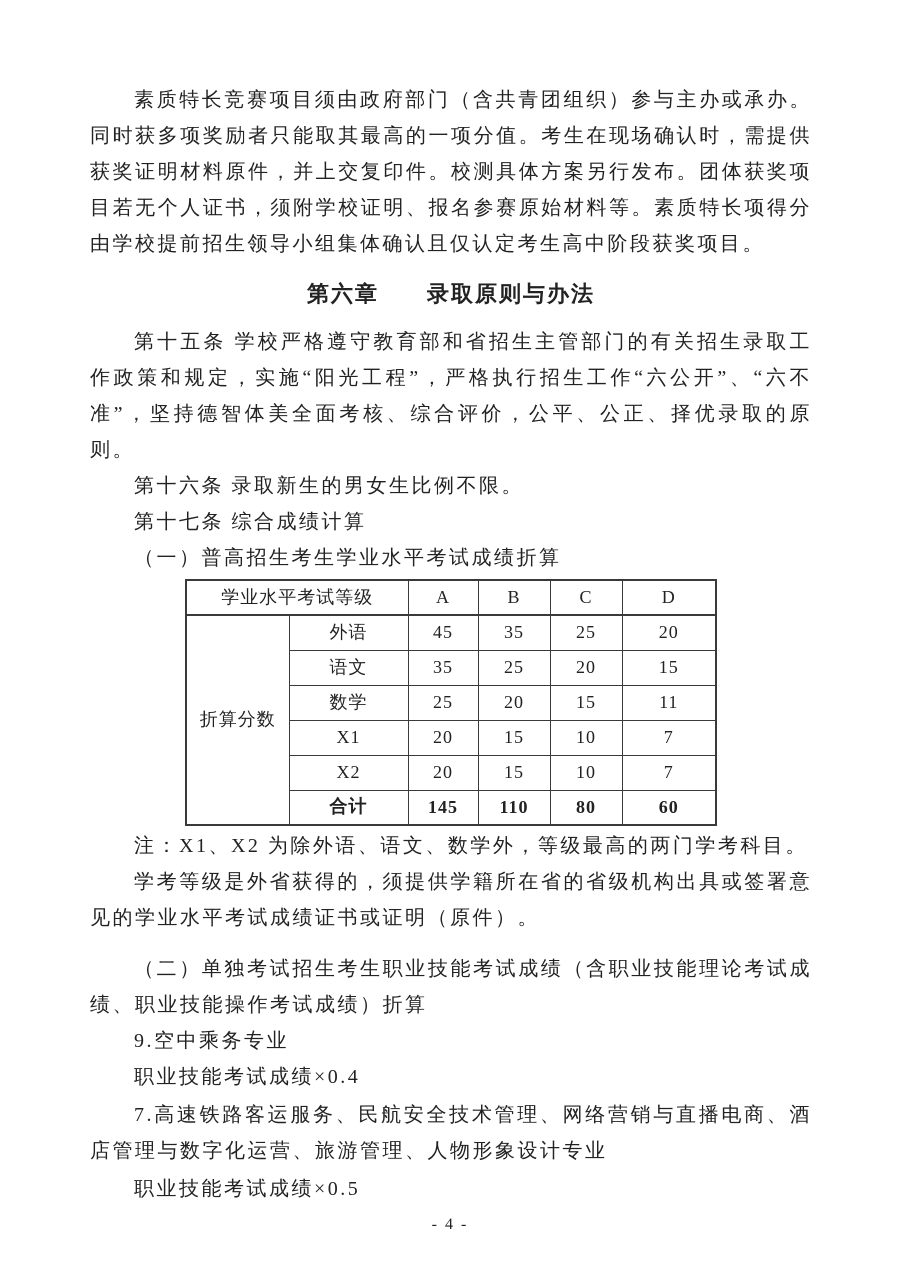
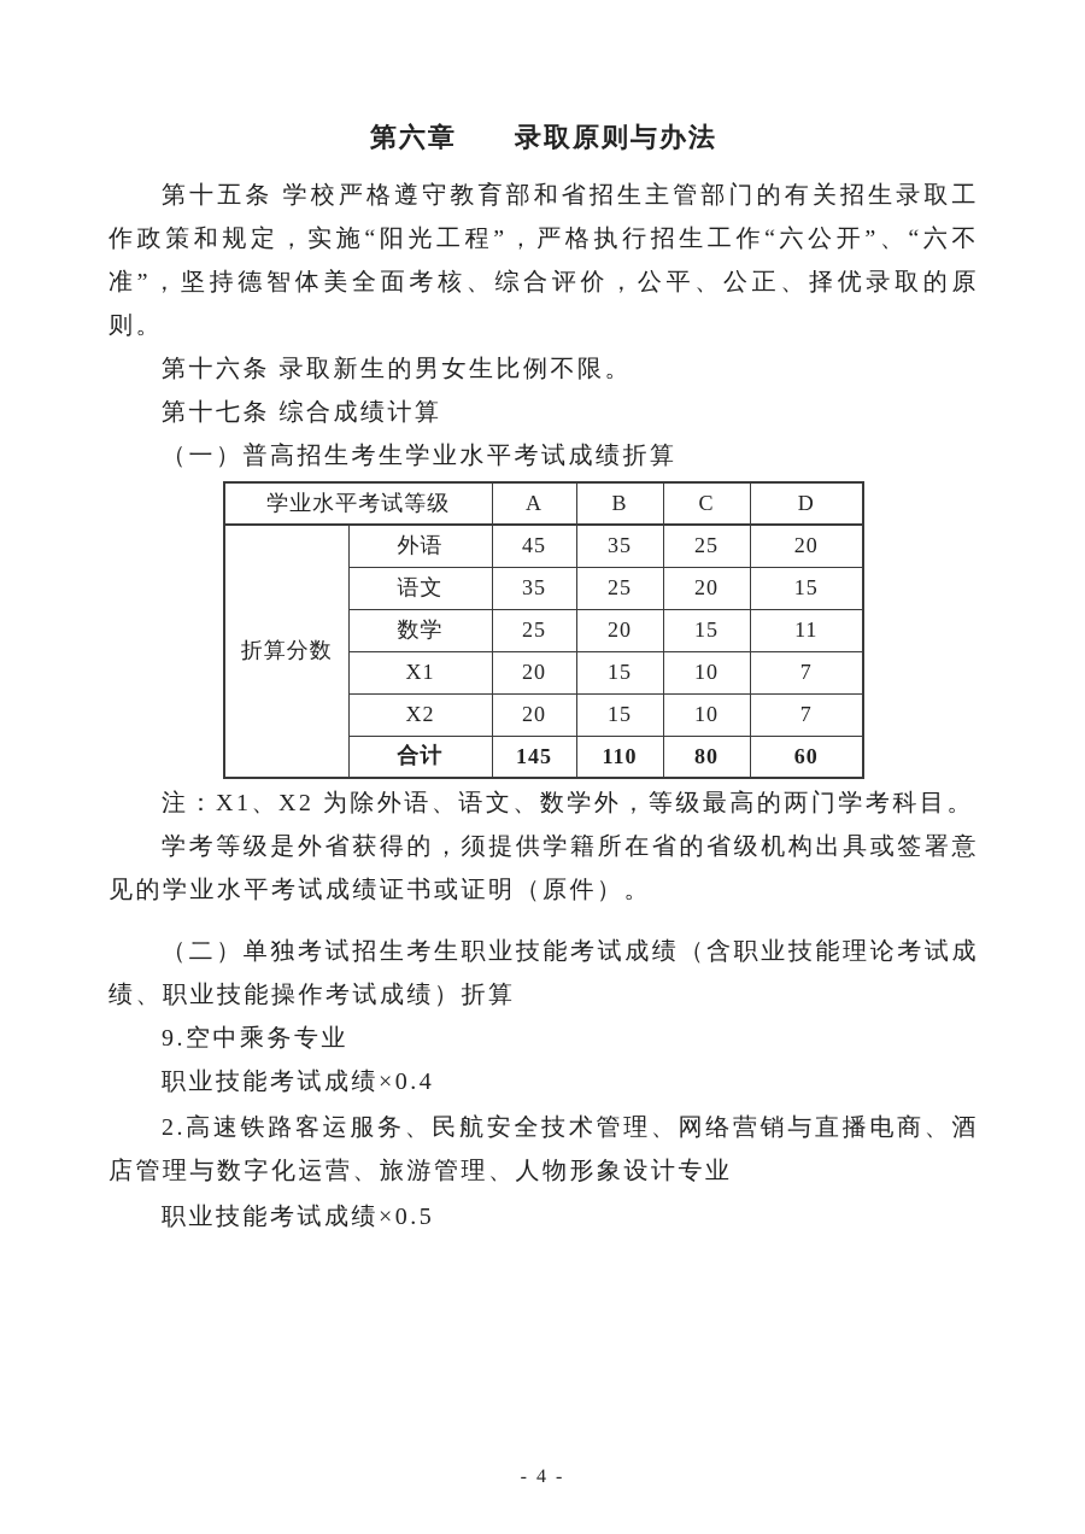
- 素质特长竞赛项目须由政府部门（含共青团组织）参与主办或承办。同时获多项奖励者只能取其最高的一项分值。考生在现场确认时，需提供获奖证明材料原件，并上交复印件。校测具体方案另行发布。团体获奖项目若无个人证书，须附学校证明、报名参赛原始材料等。素质特长项得分由学校提前招生领导小组集体确认且仅认定考生高中阶段获奖项目。
  第六章 录取原则与办法
  第十五条 学校严格遵守教育部和省招生主管部门的有关招生录取工作政策和规定，实施“阳光工程”，严格执行招生工作“六公开”、“六不准”，坚持德智体美全面考核、综合评价，公平、公正、择优录取的原则。
  第十六条 录取新生的男女生比例不限。
  第十七条 综合成绩计算
  （一）普高招生考生学业水平考试成绩折算
  学业水平考试等级	A	B	C	D
  折算分数	外语	45	35	25	20
  语文	35	25	20	15
  数学	25	20	15	11
  X1	20	15	10	7
  X2	20	15	10	7
  合计	145	110	80	60
  注：X1、X2 为除外语、语文、数学外，等级最高的两门学考科目。
  学考等级是外省获得的，须提供学籍所在省的省级机构出具或签署意见的学业水平考试成绩证书或证明（原件）。
  （二）单独考试招生考生职业技能考试成绩（含职业技能理论考试成绩、职业技能操作考试成绩）折算
  9.空中乘务专业
  职业技能考试成绩×0.4
- 7.高速铁路客运服务、民航安全技术管理、网络营销与直播电商、酒店管理与数字化运营、旅游管理、人物形象设计专业
+ 2.高速铁路客运服务、民航安全技术管理、网络营销与直播电商、酒店管理与数字化运营、旅游管理、人物形象设计专业
  职业技能考试成绩×0.5
  - 4 -
